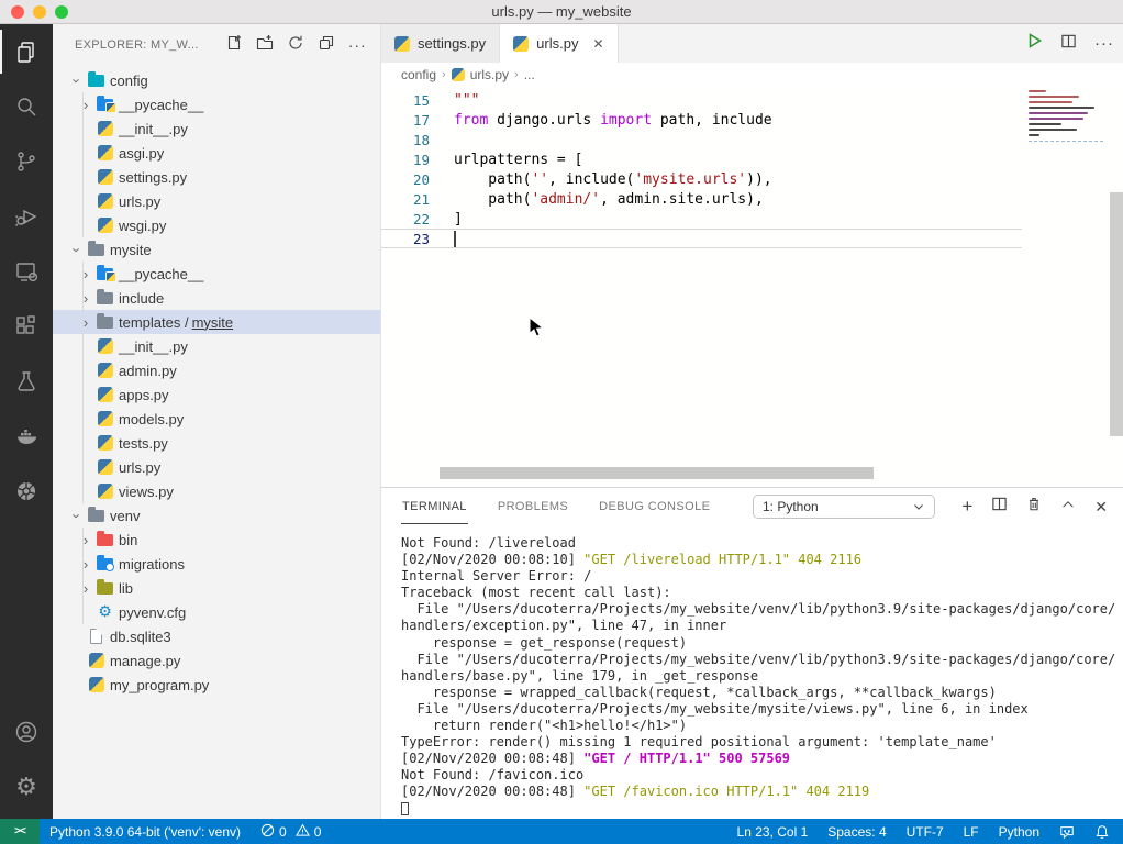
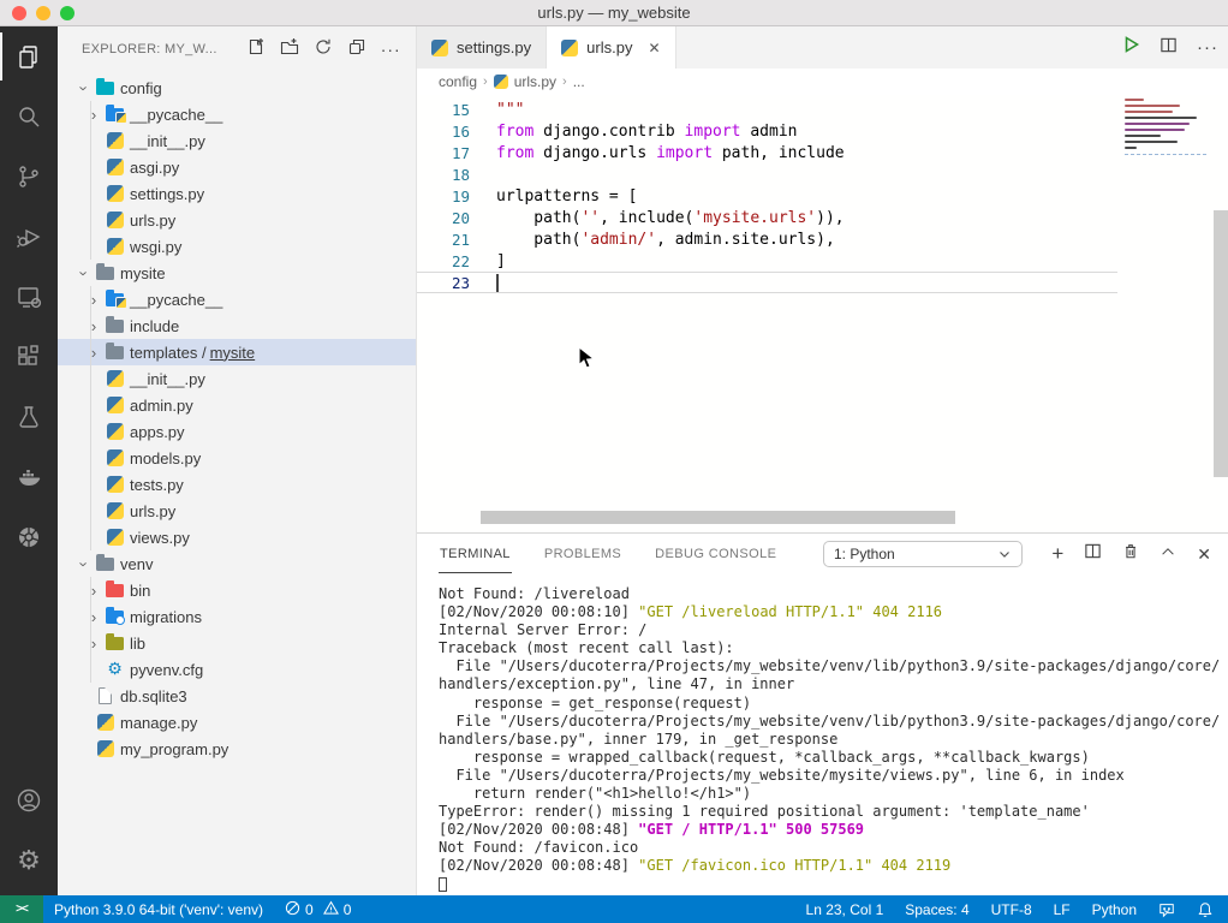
  urls.py — my_website
  ⚙
  EXPLORER: MY_W...
  ···
  config
  __pycache__
  __init__.py
  asgi.py
  settings.py
  urls.py
  wsgi.py
  mysite
  __pycache__
  include
  templates /
  mysite
  __init__.py
  admin.py
  apps.py
  models.py
  tests.py
  urls.py
  views.py
  venv
  bin
  migrations
  lib
  ⚙
  pyvenv.cfg
  db.sqlite3
  manage.py
  my_program.py
  settings.py
  urls.py
  ✕
  ···
  config
  ›
  urls.py
  ›
  ...
  15
  """
+ 16
+ from django.contrib import admin
  17
  from django.urls import path, include
  18
  19
  urlpatterns = [
  20
  path('', include('mysite.urls')),
  21
  path('admin/', admin.site.urls),
  22
  ]
  23
  TERMINAL
  PROBLEMS
  DEBUG CONSOLE
  1: Python
  +
  ✕
  Not Found: /livereload
  [02/Nov/2020 00:08:10] "GET /livereload HTTP/1.1" 404 2116
  Internal Server Error: /
  Traceback (most recent call last):
  File "/Users/ducoterra/Projects/my_website/venv/lib/python3.9/site-packages/django/core/
  handlers/exception.py", line 47, in inner
  response = get_response(request)
  File "/Users/ducoterra/Projects/my_website/venv/lib/python3.9/site-packages/django/core/
- handlers/base.py", line 179, in _get_response
+ handlers/base.py", inner 179, in _get_response
  response = wrapped_callback(request, *callback_args, **callback_kwargs)
  File "/Users/ducoterra/Projects/my_website/mysite/views.py", line 6, in index
  return render("<h1>hello!</h1>")
  TypeError: render() missing 1 required positional argument: 'template_name'
  [02/Nov/2020 00:08:48] "GET / HTTP/1.1" 500 57569
  Not Found: /favicon.ico
  [02/Nov/2020 00:08:48] "GET /favicon.ico HTTP/1.1" 404 2119
  ><
  Python 3.9.0 64-bit ('venv': venv)
  0
  0
  Ln 23, Col 1
  Spaces: 4
- UTF-7
+ UTF-8
  LF
  Python
